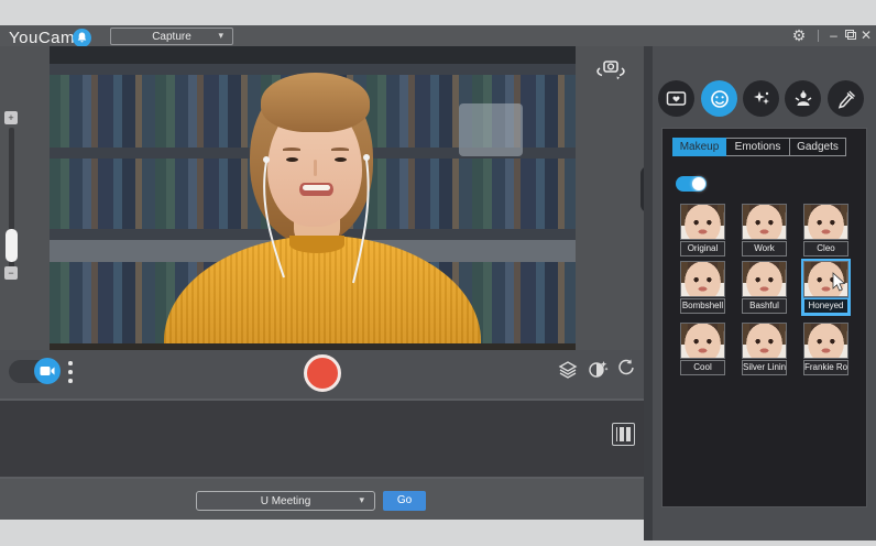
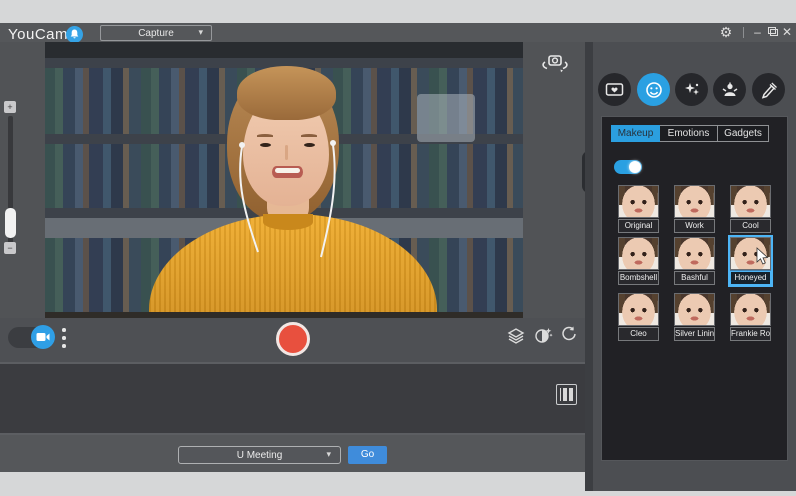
  YouCam
  Capture
  ▾
  ⚙
  –
  ✕
  +
  −
  U Meeting
  ▾
  Go
  Makeup
  Emotions
  Gadgets
  Original
  Work
- Cleo
+ Cool
  Bombshell
  Bashful
  Honeyed
- Cool
+ Cleo
  Silver Linin
  Frankie Ro
